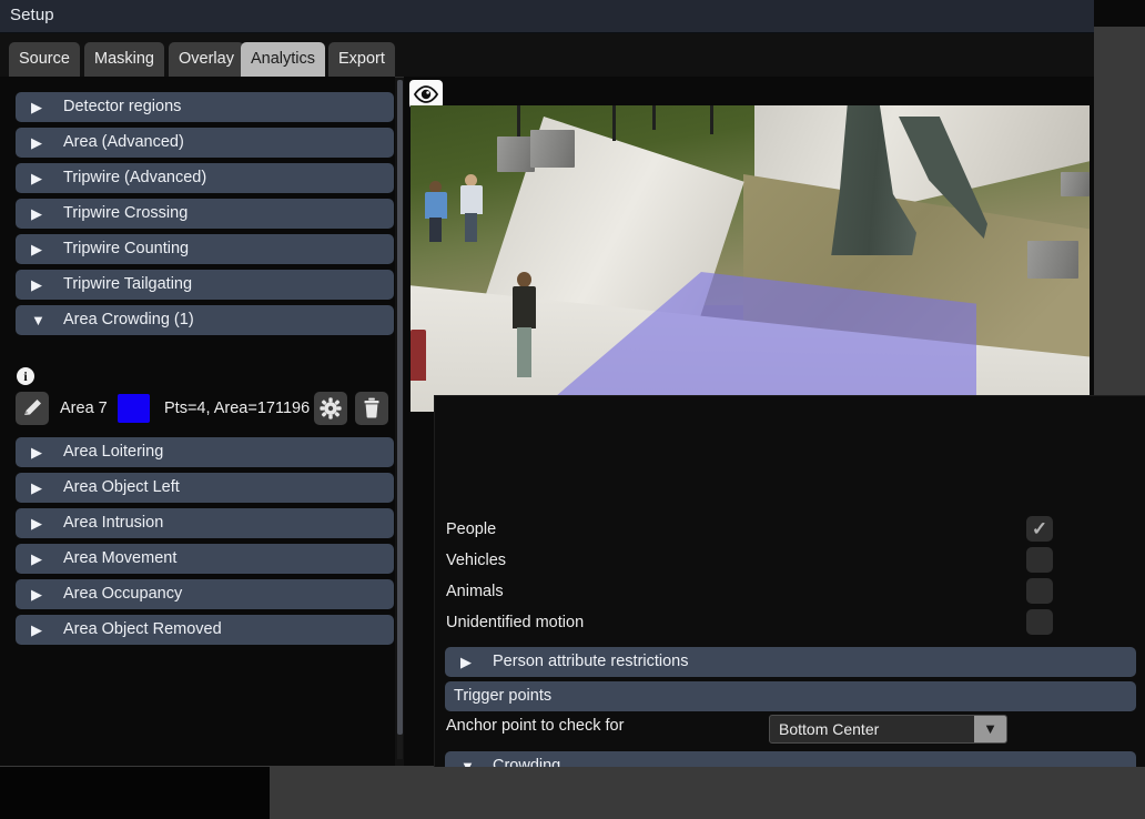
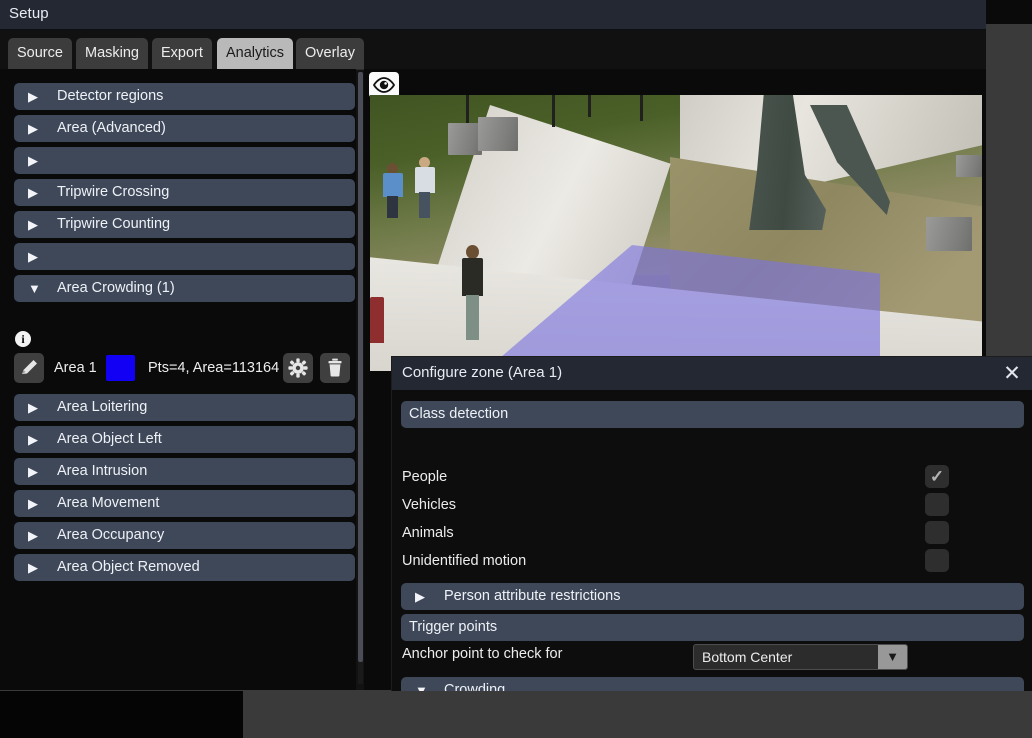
  Setup
  Source
  Masking
- Overlay
+ Export
  Analytics
- Export
+ Overlay
  ▶
  Detector regions
  ▶
  Area (Advanced)
  ▶
- Tripwire (Advanced)
  ▶
  Tripwire Crossing
  ▶
  Tripwire Counting
  ▶
- Tripwire Tailgating
  ▼
  Area Crowding (1)
  i
- Area 7
+ Area 1
- Pts=4, Area=171196
+ Pts=4, Area=113164
  ▶
  Area Loitering
  ▶
  Area Object Left
  ▶
  Area Intrusion
  ▶
  Area Movement
  ▶
  Area Occupancy
  ▶
  Area Object Removed
+ Configure zone (Area 1)
+ ✕
+ Class detection
  People
  ✓
  Vehicles
  Animals
  Unidentified motion
  ▶
  Person attribute restrictions
  Trigger points
  Anchor point to check for
  Bottom Center
  ▼
  Crowding
